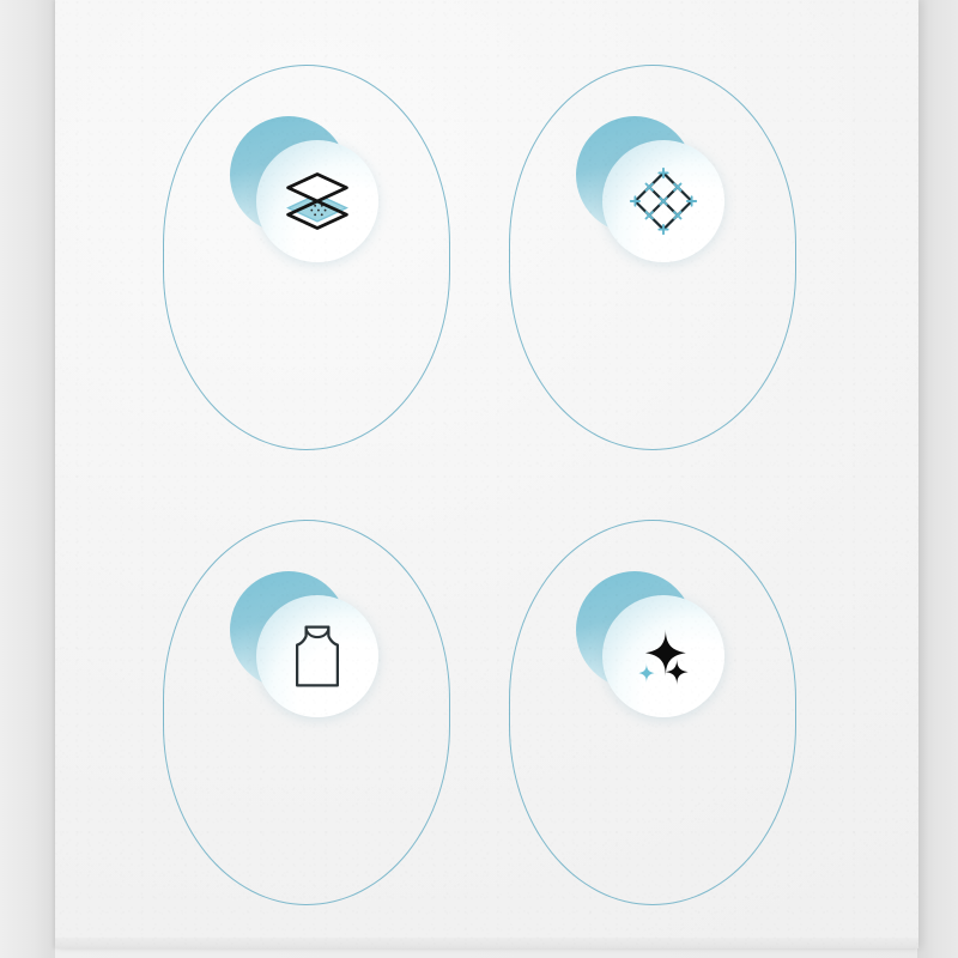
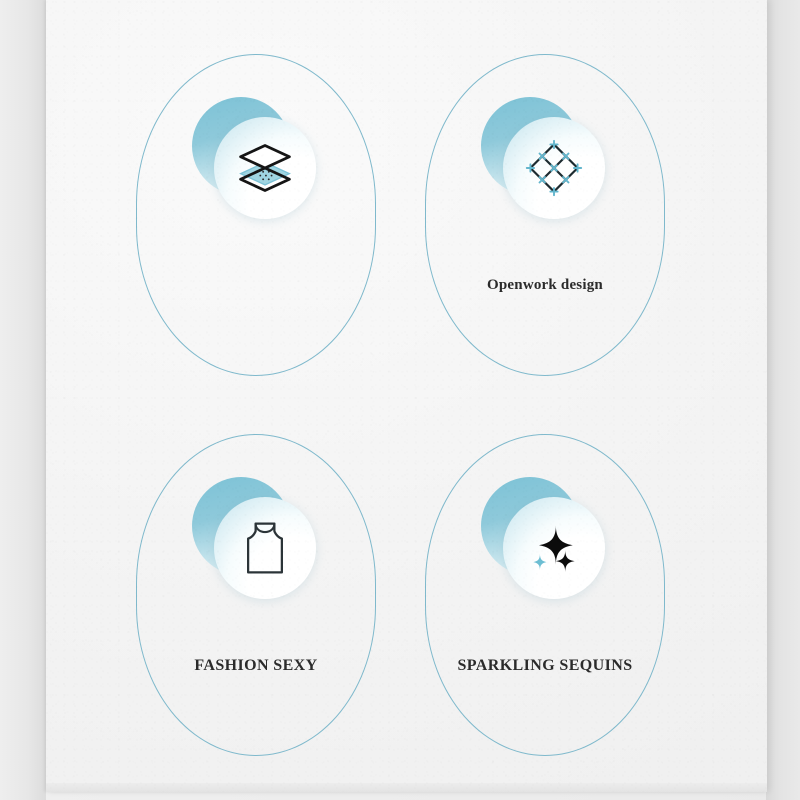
+ Openwork design
+ FASHION SEXY
+ SPARKLING SEQUINS
